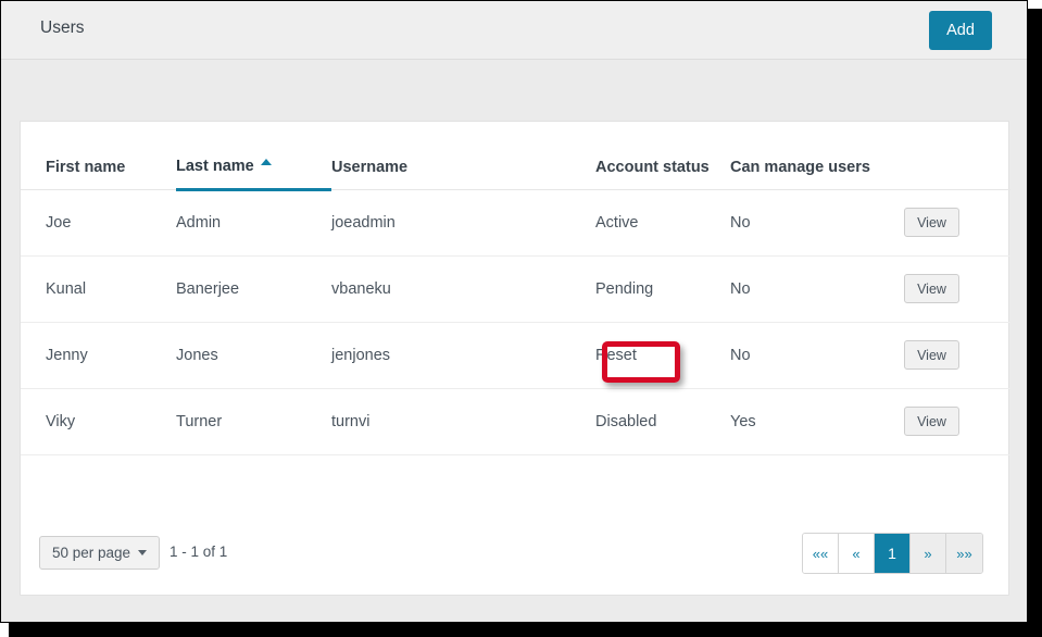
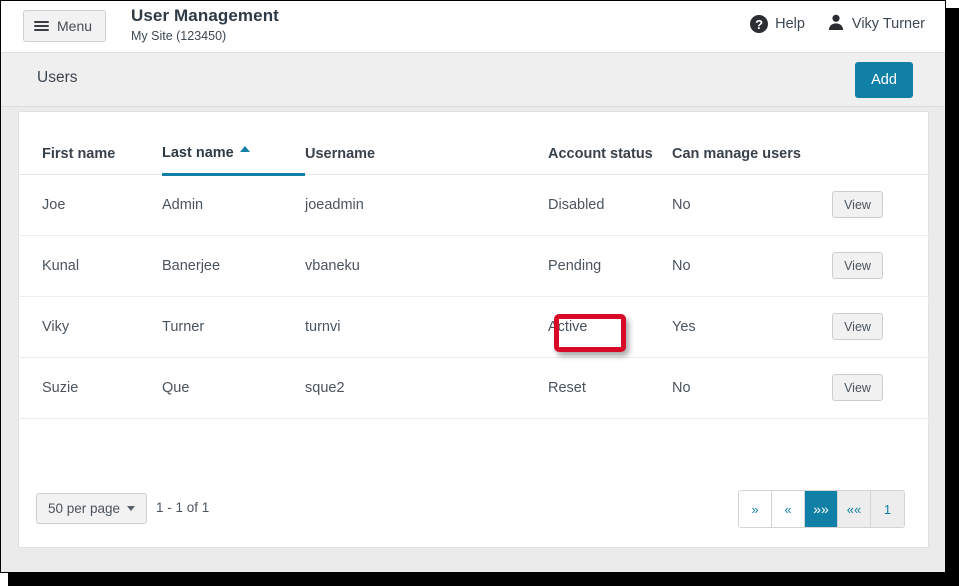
+ Menu
+ User Management
+ My Site (123450)
+ ?
+ Help
+ Viky Turner
  Users
  Add
  First name	Last name	Username	Account status	Can manage users
- Joe	Admin	joeadmin	Active	No	View
+ Joe	Admin	joeadmin	Disabled	No	View
  Kunal	Banerjee	vbaneku	Pending	No	View
- Jenny	Jones	jenjones	Reset	No	View
- Viky	Turner	turnvi	Disabled	Yes	View
+ Viky	Turner	turnvi	Active	Yes	View
+ Suzie	Que	sque2	Reset	No	View
  50 per page
  1 - 1 of 1
- ««
+ »
  «
- 1
+ »»
- »
+ ««
- »»
+ 1
